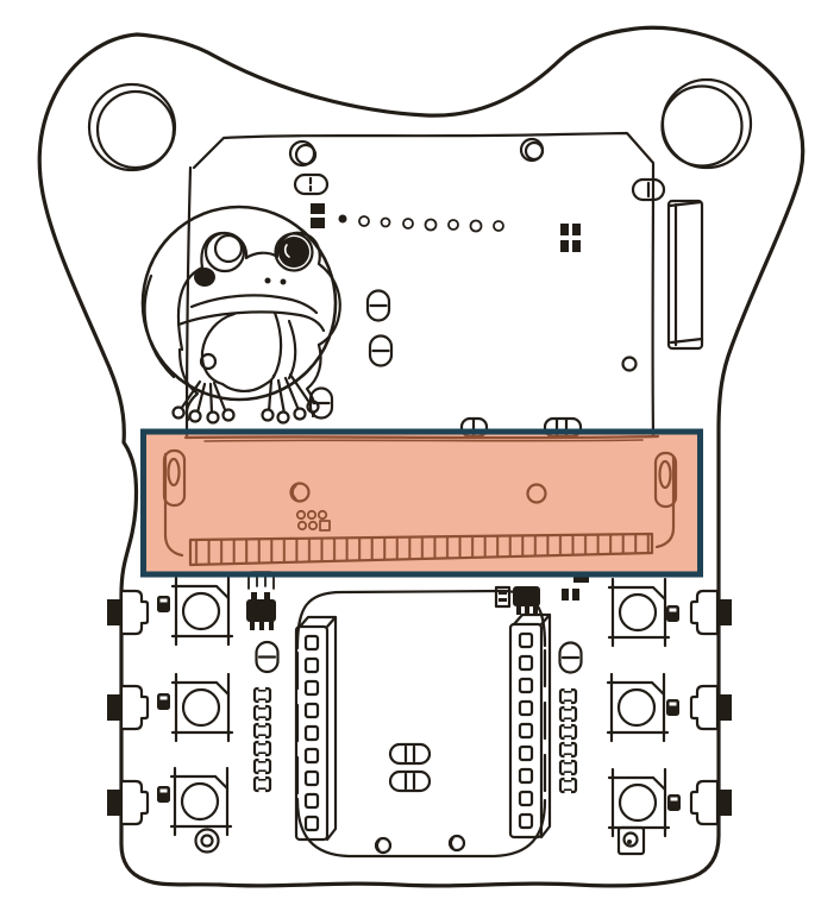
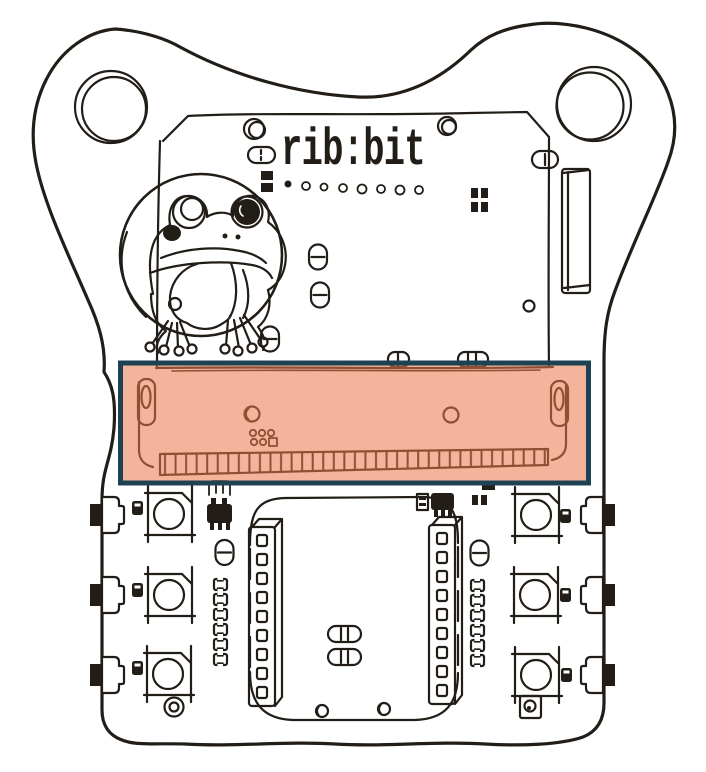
+ rib:bit
